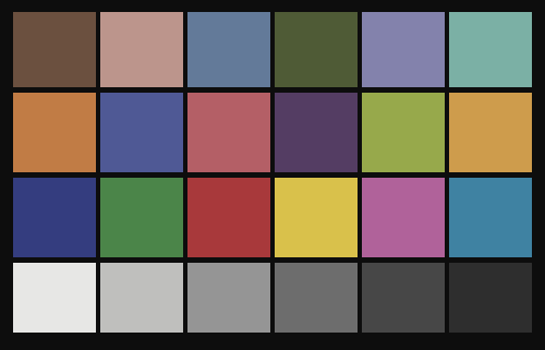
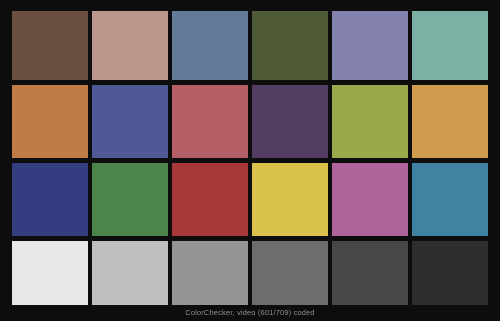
+ ColorChecker, video (601/709) coded
